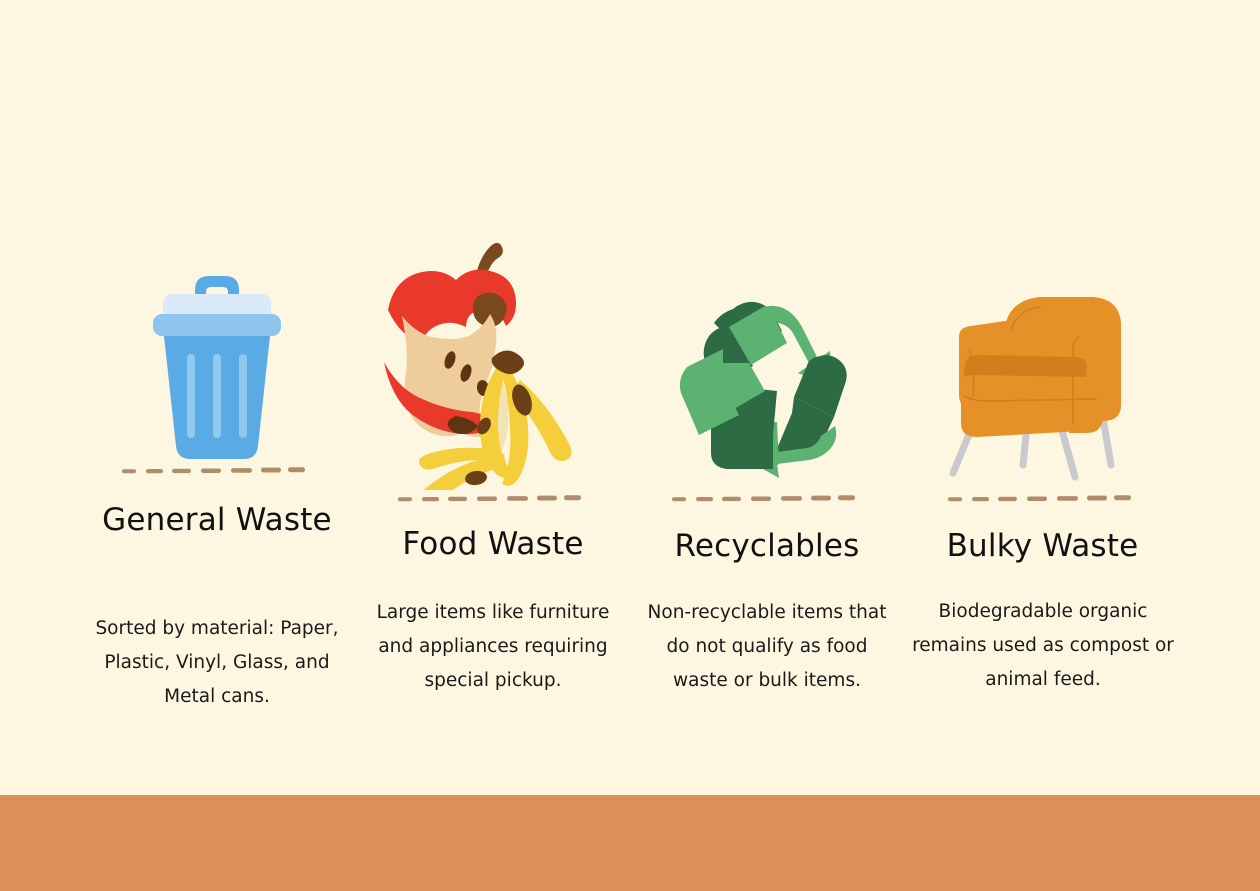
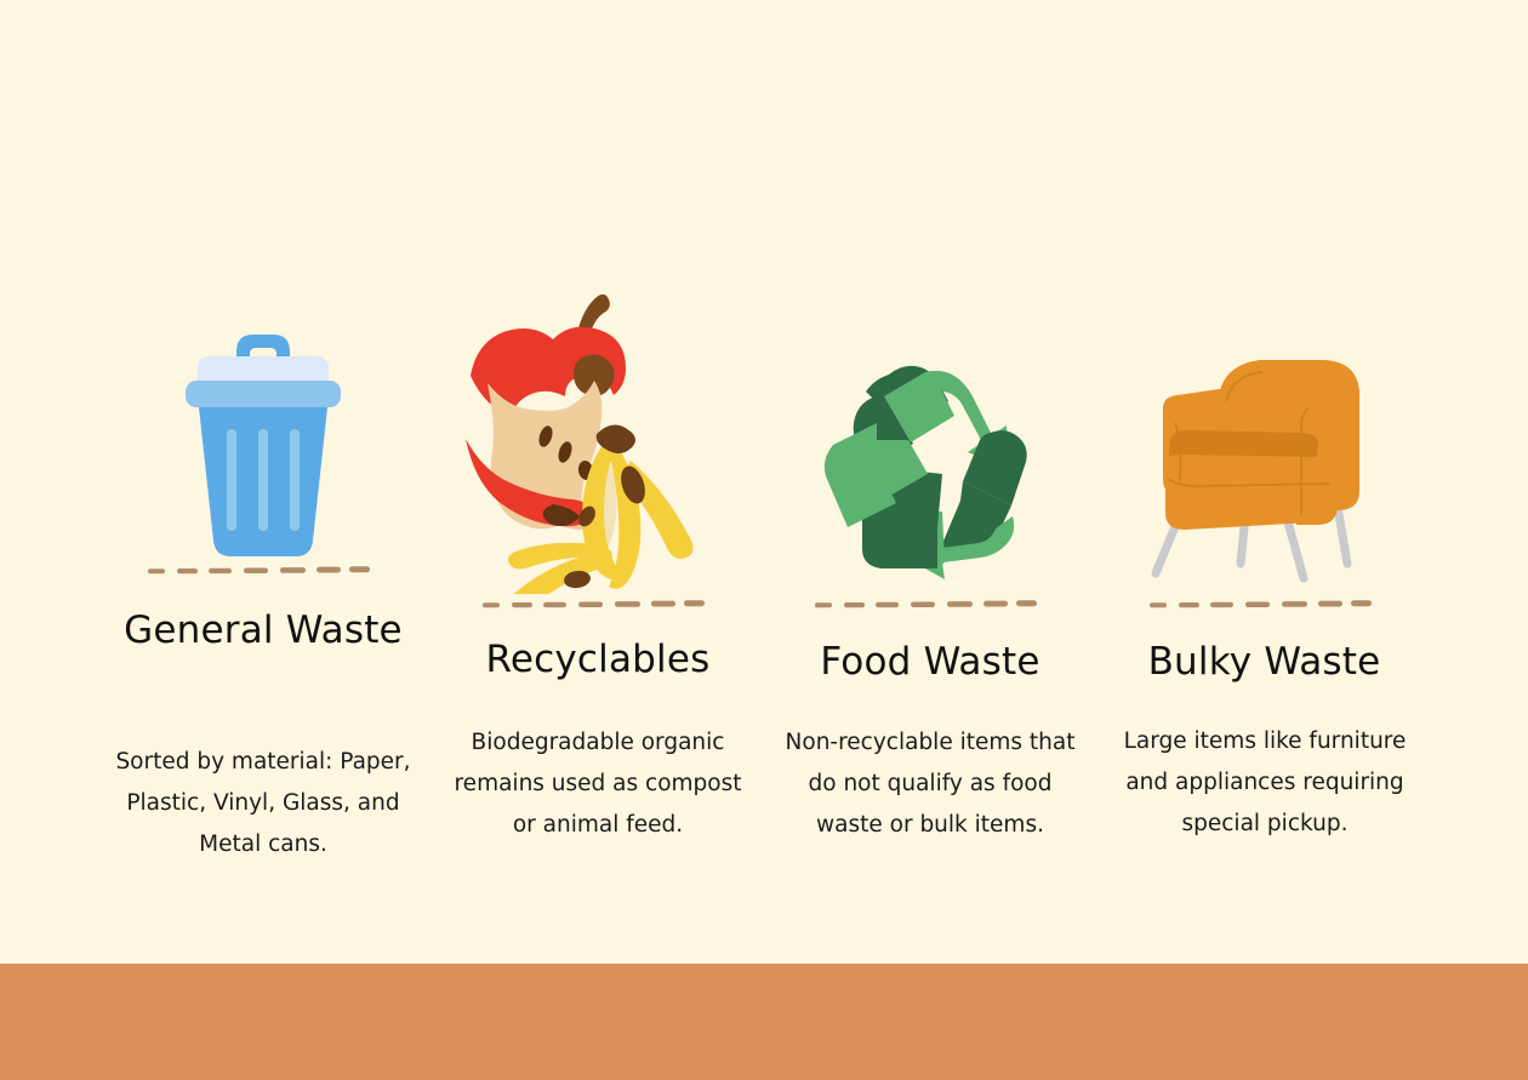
  General Waste
  Sorted by material: Paper, Plastic, Vinyl, Glass, and Metal cans.
- Food Waste
+ Recyclables
- Large items like furniture and appliances requiring special pickup.
+ Biodegradable organic remains used as compost or animal feed.
- Recyclables
+ Food Waste
  Non-recyclable items that do not qualify as food waste or bulk items.
  Bulky Waste
- Biodegradable organic remains used as compost or animal feed.
+ Large items like furniture and appliances requiring special pickup.
